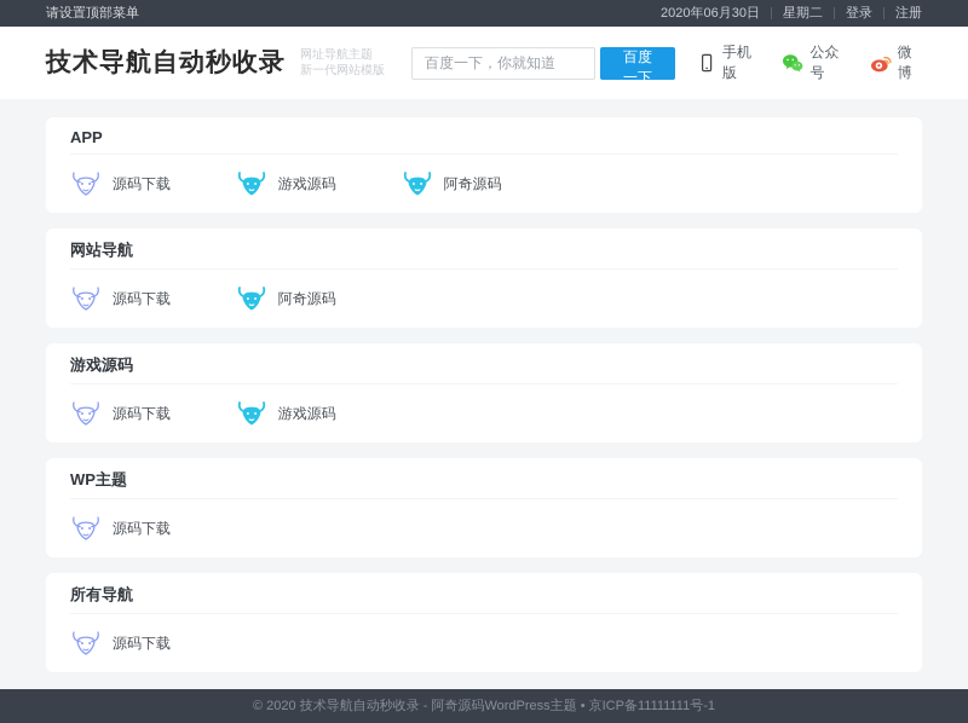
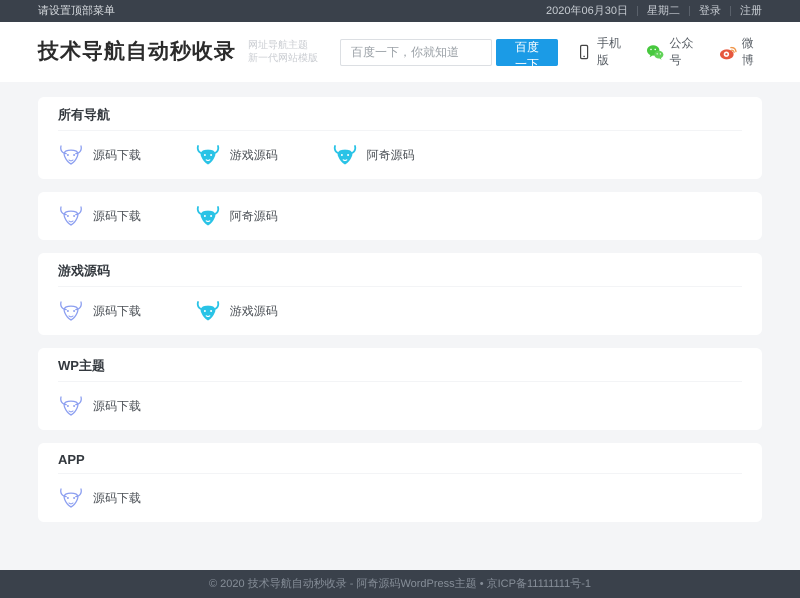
  请设置顶部菜单
  2020年06月30日
  星期二
  登录
  注册
  技术导航自动秒收录
  网址导航主题
  新一代网站模版
  百度一下，你就知道
  百度一下
  手机版
  公众号
  微博
- APP
+ 所有导航
  源码下载
  游戏源码
  阿奇源码
- 网站导航
  源码下载
  阿奇源码
  游戏源码
  源码下载
  游戏源码
  WP主题
  源码下载
- 所有导航
+ APP
  源码下载
  © 2020 技术导航自动秒收录 - 阿奇源码WordPress主题 • 京ICP备11111111号-1
